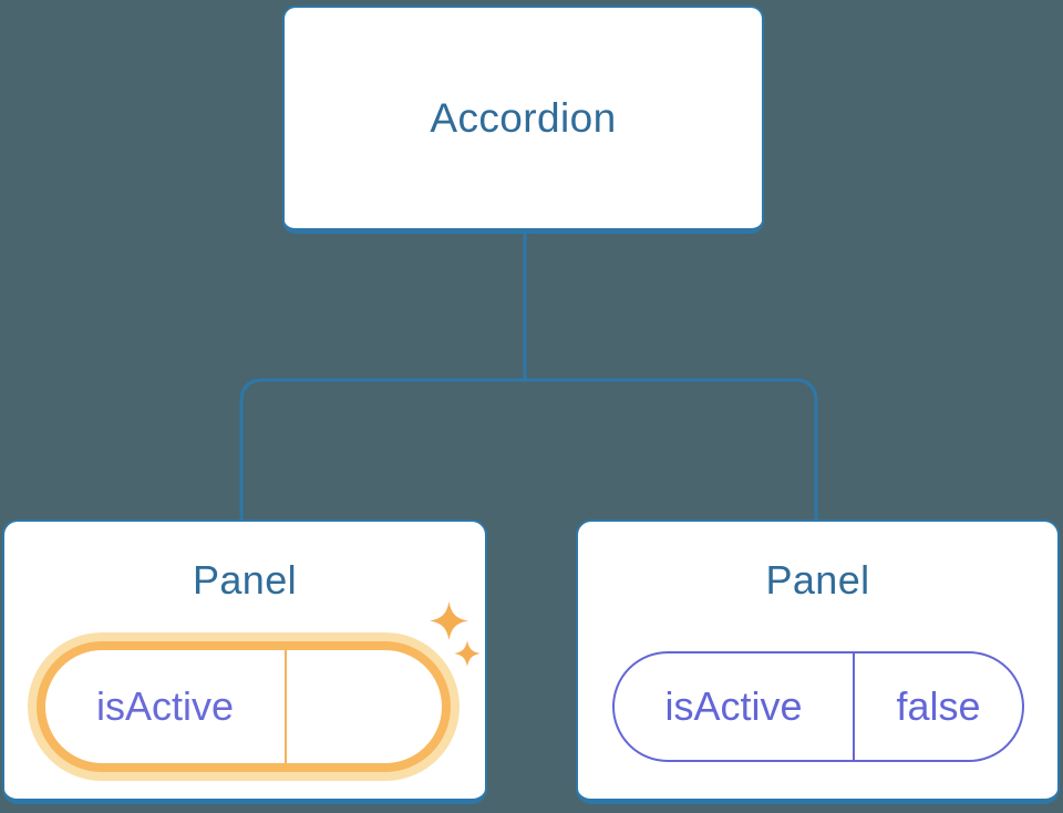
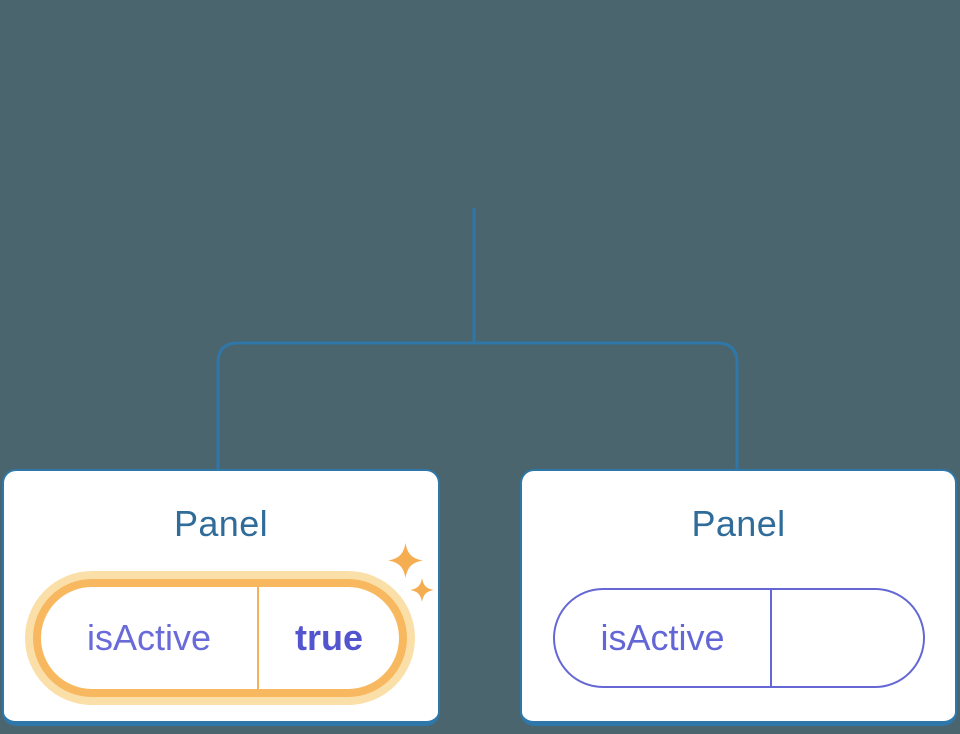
- Accordion
  Panel
  isActive
+ true
  Panel
  isActive
- false
